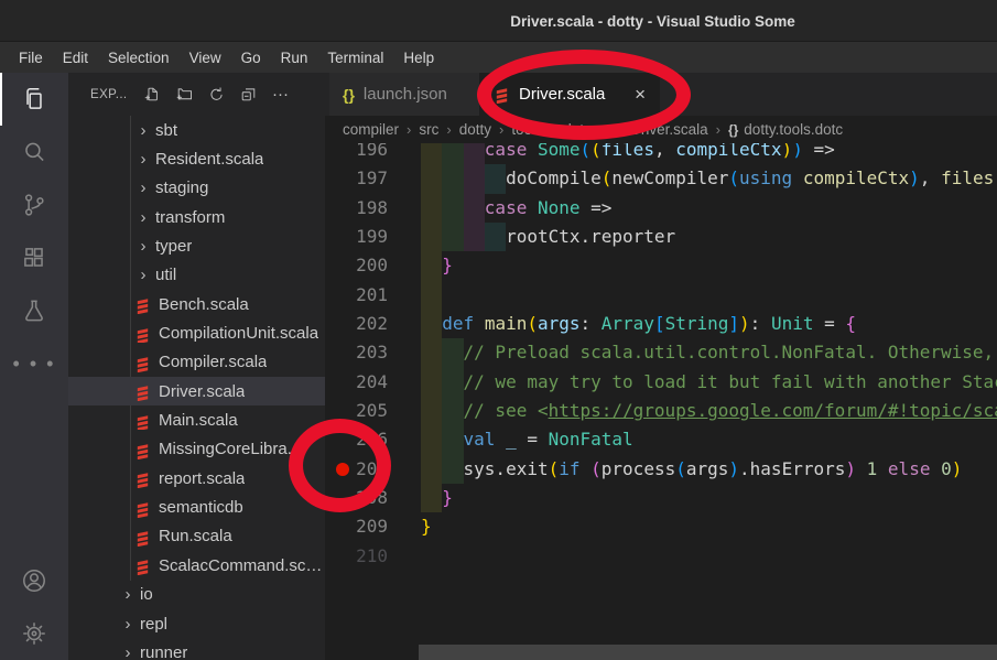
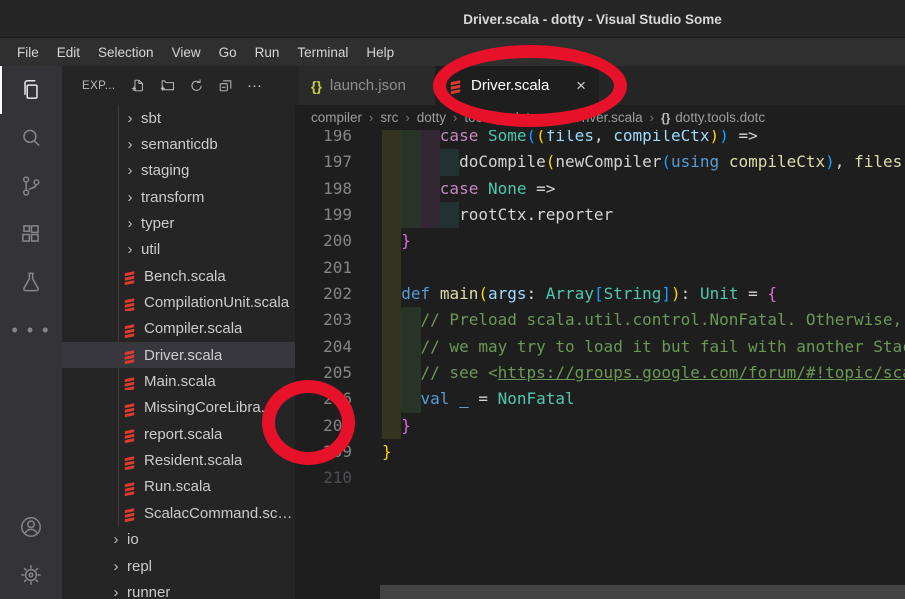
  Driver.scala - dotty - Visual Studio Some
  File
  Edit
  Selection
  View
  Go
  Run
  Terminal
  Help
  • • •
  EXP...
  ···
  ›
  sbt
  ›
- Resident.scala
+ semanticdb
  ›
  staging
  ›
  transform
  ›
  typer
  ›
  util
  Bench.scala
  CompilationUnit.scala
  Compiler.scala
  Driver.scala
  Main.scala
  MissingCoreLibra...
  report.scala
- semanticdb
+ Resident.scala
  Run.scala
  ScalacCommand.scala
  ›
  io
  ›
  repl
  ›
  runner
  {}
  launch.json
  Driver.scala
  ×
  compiler
  ›
  src
  ›
  dotty
  ›
  tools
  ›
  dotc
  ›
  Driver.scala
  ›
  {}
  dotty.tools.dotc
  196 case Some((files, compileCtx)) =>
  197 doCompile(newCompiler(using compileCtx), files
  198 case None =>
  199 rootCtx.reporter
  200 }
  201
  202 def main(args: Array[String]): Unit = {
  203 // Preload scala.util.control.NonFatal. Otherwise,
  204 // we may try to load it but fail with another Sta
  205 // see <https://groups.google.com/forum/#!topic/sc
  206 val _ = NonFatal
- 207 sys.exit(if (process(args).hasErrors) 1 else 0)
  208 }
  209 }
  210
